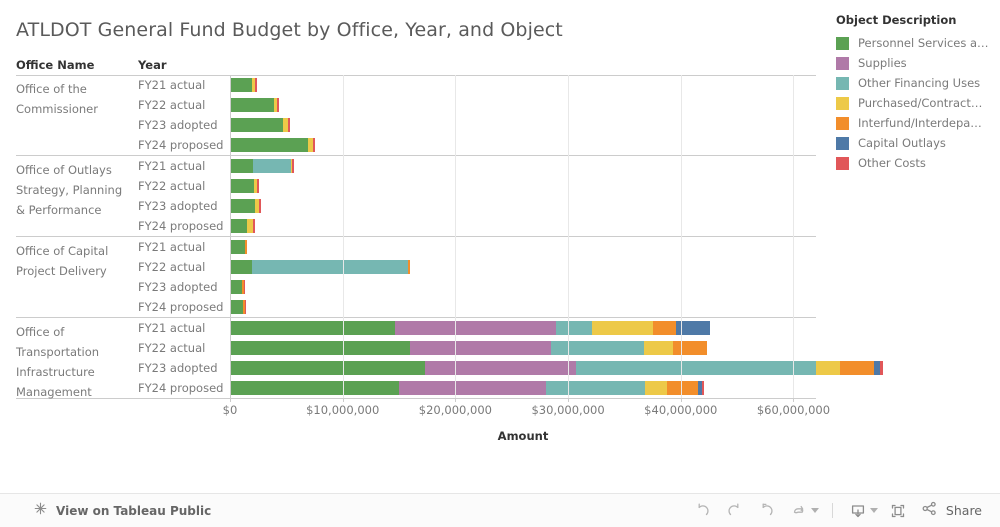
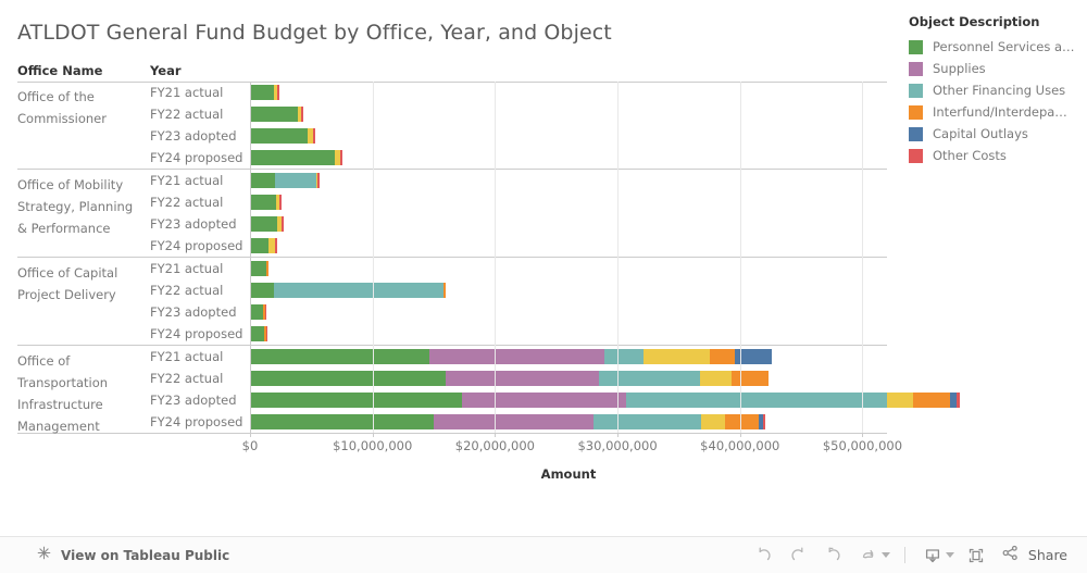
  ATLDOT General Fund Budget by Office, Year, and Object
  Office Name
  Year
  Office of the Commissioner
  FY21 actual
  FY22 actual
  FY23 adopted
  FY24 proposed
- Office of Outlays Strategy, Planning & Performance
+ Office of Mobility Strategy, Planning & Performance
  FY21 actual
  FY22 actual
  FY23 adopted
  FY24 proposed
  Office of Capital Project Delivery
  FY21 actual
  FY22 actual
  FY23 adopted
  FY24 proposed
  Office of Transportation Infrastructure Management
  FY21 actual
  FY22 actual
  FY23 adopted
  FY24 proposed
  Amount
  $0
  $10,000,000
  $20,000,000
  $30,000,000
  $40,000,000
- $60,000,000
+ $50,000,000
  Object Description
  Personnel Services a…
  Supplies
  Other Financing Uses
- Purchased/Contract…
  Interfund/Interdepa…
  Capital Outlays
  Other Costs
  View on Tableau Public
  Share
